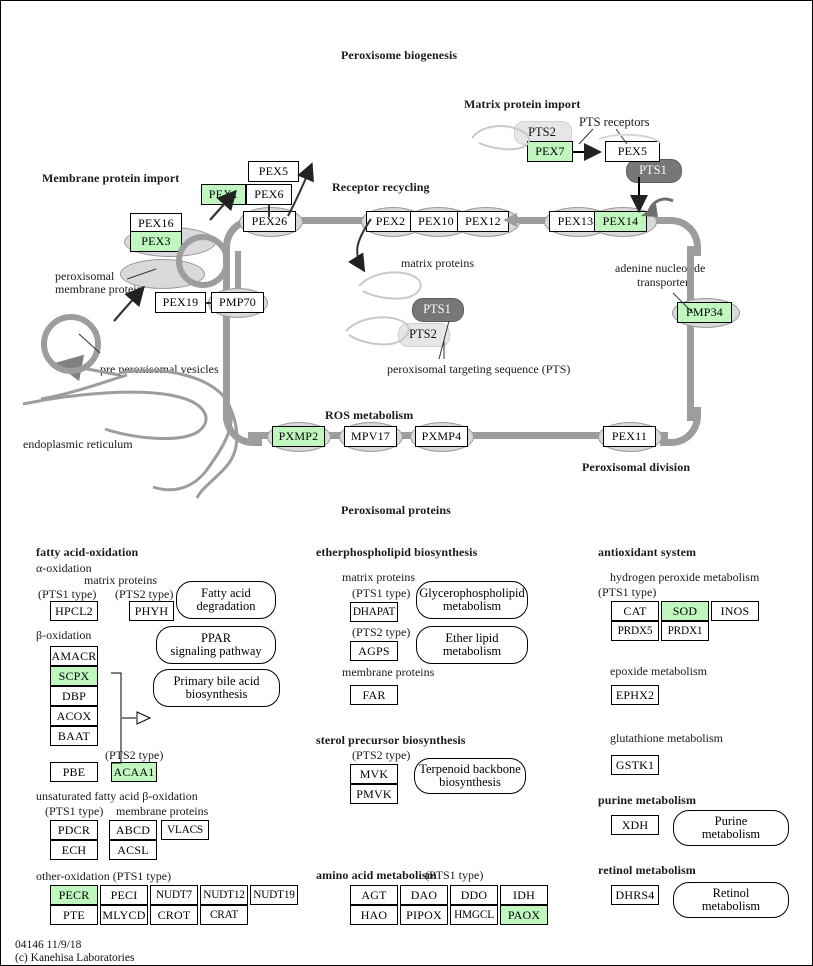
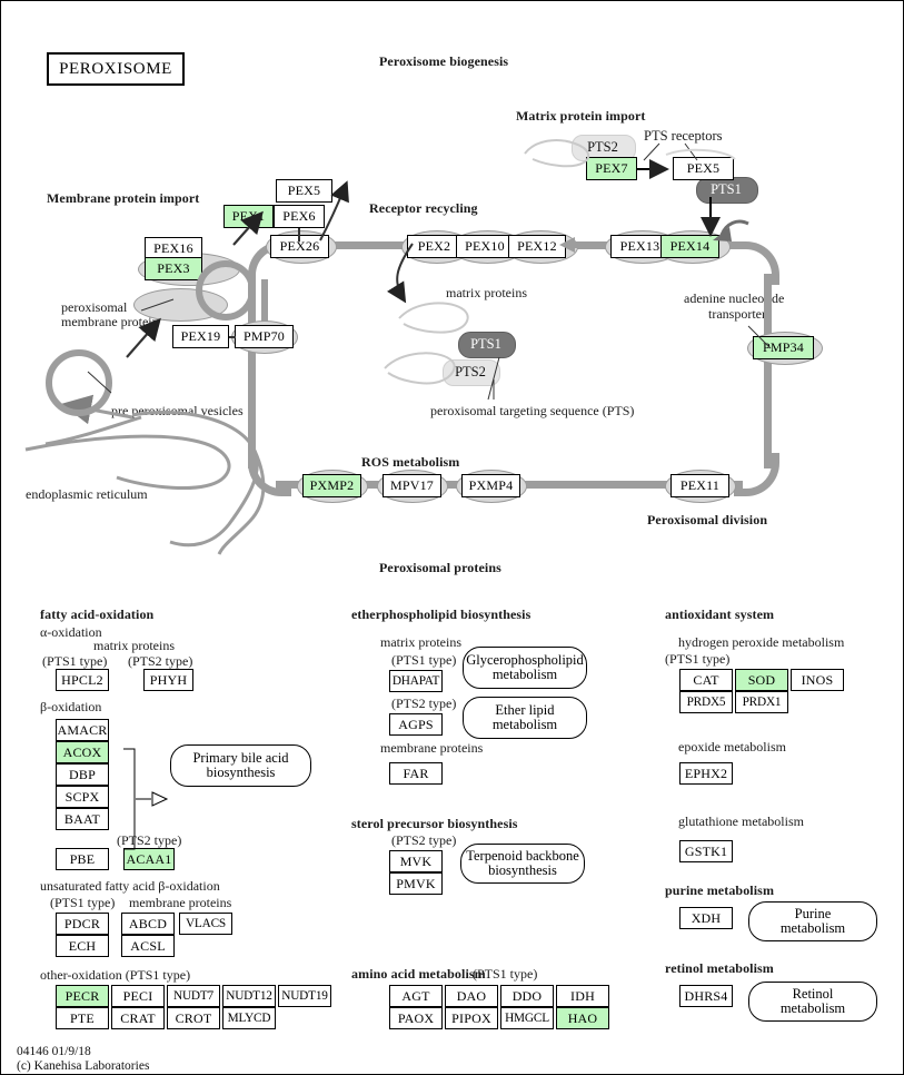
+ PEROXISOME
  Peroxisome biogenesis
  Matrix protein import
  PTS receptors
  PTS2
  PEX7
  PEX5
  PTS1
  Membrane protein import
  PEX5
  PEX1
  PEX6
  PEX16
  PEX3
  peroxisomal
  membrane protein
  PEX19
  PMP70
  pre peroomal vesicles
  endoplasmic reticulum
  PEX26
  Receptor recycling
  PEX2
  PEX10
  PEX12
  matrix proteins
  PEX13
  PEX14
  adenine nucleode
  transporte
  PMP34
  PTS1
  PTS2
  peroxisomal targeting sequence (PTS)
  ROS metabolism
  PXMP2
  MPV17
  PXMP4
  PEX11
  Peroxisomal division
  Peroxisomal proteins
  fatty acid-oxidation
  α-oxidation
  matrix proteins
  (PTS1 type)
  (PTS2 type)
  HPCL2
  PHYH
  β-oxidation
  AMACR
- SCPX
+ ACOX
  DBP
- ACOX
+ SCPX
  BAAT
  (PTS2 type)
  PBE
  ACAA1
  unsaturated fatty acid β-oxidation
  (PTS1 type)
  membrane proteins
  PDCR
  ECH
  ABCD
  ACSL
  VLACS
  other-oxidation (PTS1 type)
  PECR
  PECI
  NUDT7
  NUDT12
  NUDT19
  PTE
- MLYCD
+ CRAT
  CROT
- CRAT
+ MLYCD
- Fatty acid
- degradation
- PPAR
- signaling pathway
  Primary bile acid
  biosynthesis
  etherphospholipid biosynthesis
  matrix proteins
  (PTS1 type)
  DHAPAT
  (PTS2 type)
  AGPS
  membrane proteins
  FAR
  Glycerophospholipid
  metabolism
  Ether lipid
  metabolism
  sterol precursor biosynthesis
  (PTS2 type)
  MVK
  PMVK
  Terpenoid backbone
  biosynthesis
  amino acid metabolism
  (PTS1 type)
  AGT
  DAO
  DDO
  IDH
- HAO
+ PAOX
  PIPOX
  HMGCL
- PAOX
+ HAO
  antioxidant system
  hydrogen peroxide metabolism
  (PTS1 type)
  CAT
  SOD
  INOS
  PRDX5
  PRDX1
  epoxide metabolism
  EPHX2
  glutathione metabolism
  GSTK1
  purine metabolism
  XDH
  Purine
  metabolism
  retinol metabolism
  DHRS4
  Retinol
  metabolism
- 04146 11/9/18
+ 04146 01/9/18
  (c) Kanehisa Laboratories
